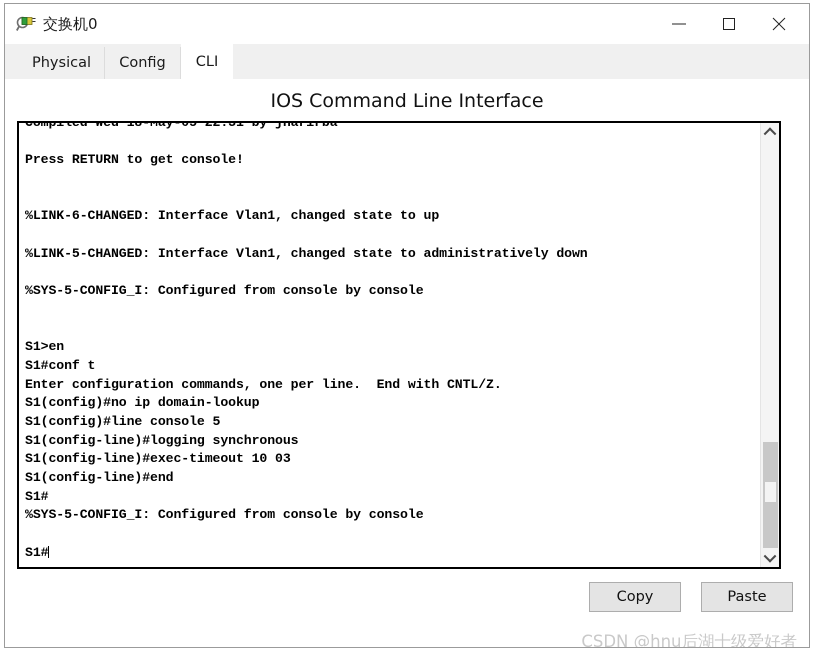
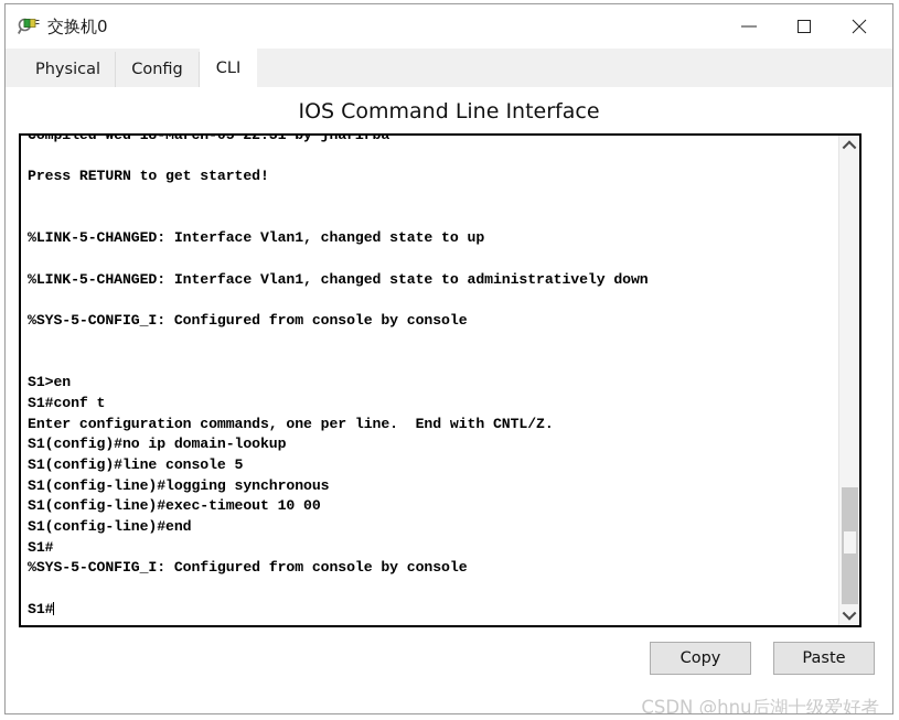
  交换机0
  Physical
  Config
  CLI
  IOS Command Line Interface
- Compiled Wed 18-May-05 22:31 by jharirba
+ Compiled Wed 18-March-05 22:31 by jharirba
- Press RETURN to get console!
+ Press RETURN to get started!
- %LINK-6-CHANGED: Interface Vlan1, changed state to up
+ %LINK-5-CHANGED: Interface Vlan1, changed state to up
  %LINK-5-CHANGED: Interface Vlan1, changed state to administratively down
  %SYS-5-CONFIG_I: Configured from console by console
  S1>en
  S1#conf t
  Enter configuration commands, one per line. End with CNTL/Z.
  S1(config)#no ip domain-lookup
  S1(config)#line console 5
  S1(config-line)#logging synchronous
- S1(config-line)#exec-timeout 10 03
+ S1(config-line)#exec-timeout 10 00
  S1(config-line)#end
  S1#
  %SYS-5-CONFIG_I: Configured from console by console
  S1#
  Copy
  Paste
  CSDN @hnu后湖十级爱好者
